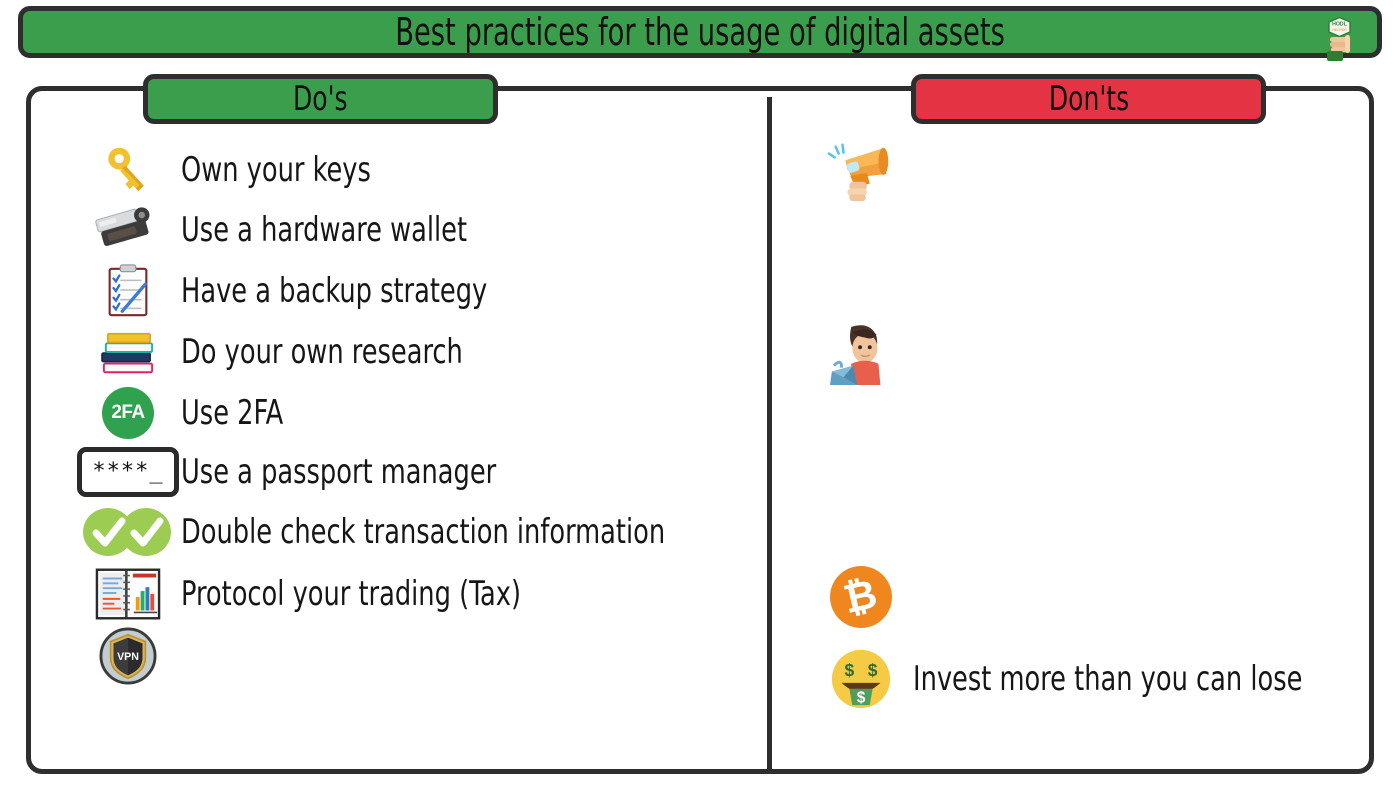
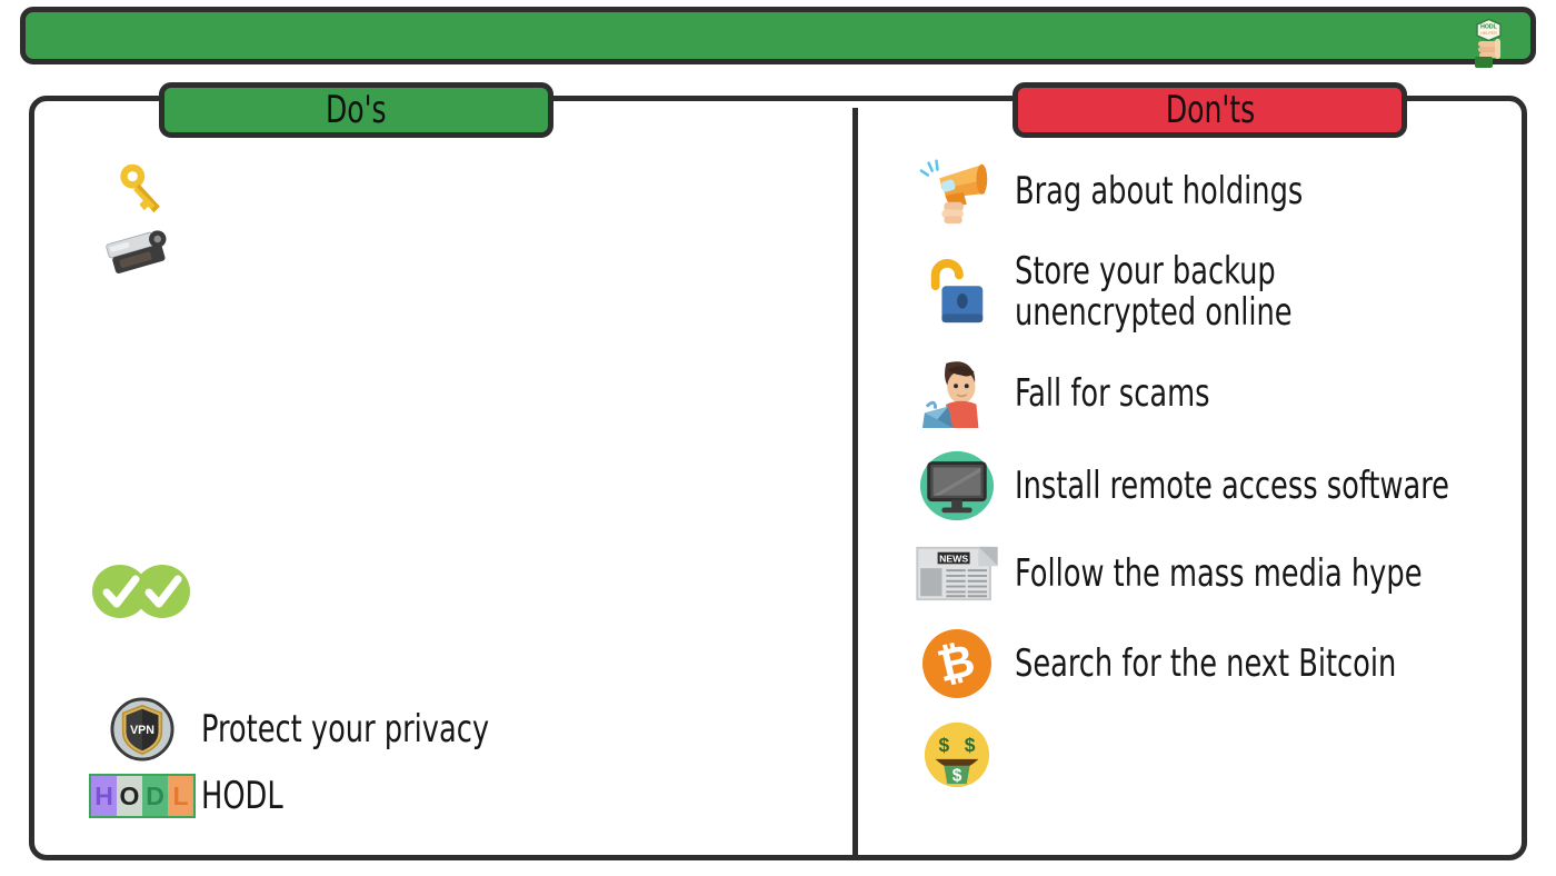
- Best practices for the usage of digital assets
- Own your keys
- Use a hardware wallet
- Have a backup strategy
- Do your own research
- 2FA
- Use 2FA
- ****_
- Use a passport manager
- Double check transaction information
- Protocol your trading (Tax)
  VPN
+ Protect your privacy
+ H
+ O
+ D
+ L
+ HODL
+ Brag about holdings
+ Store your backup
+ unencrypted online
+ Fall for scams
+ Install remote access software
+ NEWS
+ Follow the mass media hype
+ Search for the next Bitcoin
  $
  $
  $
- Invest more than you can lose
  Do's
  Don'ts
